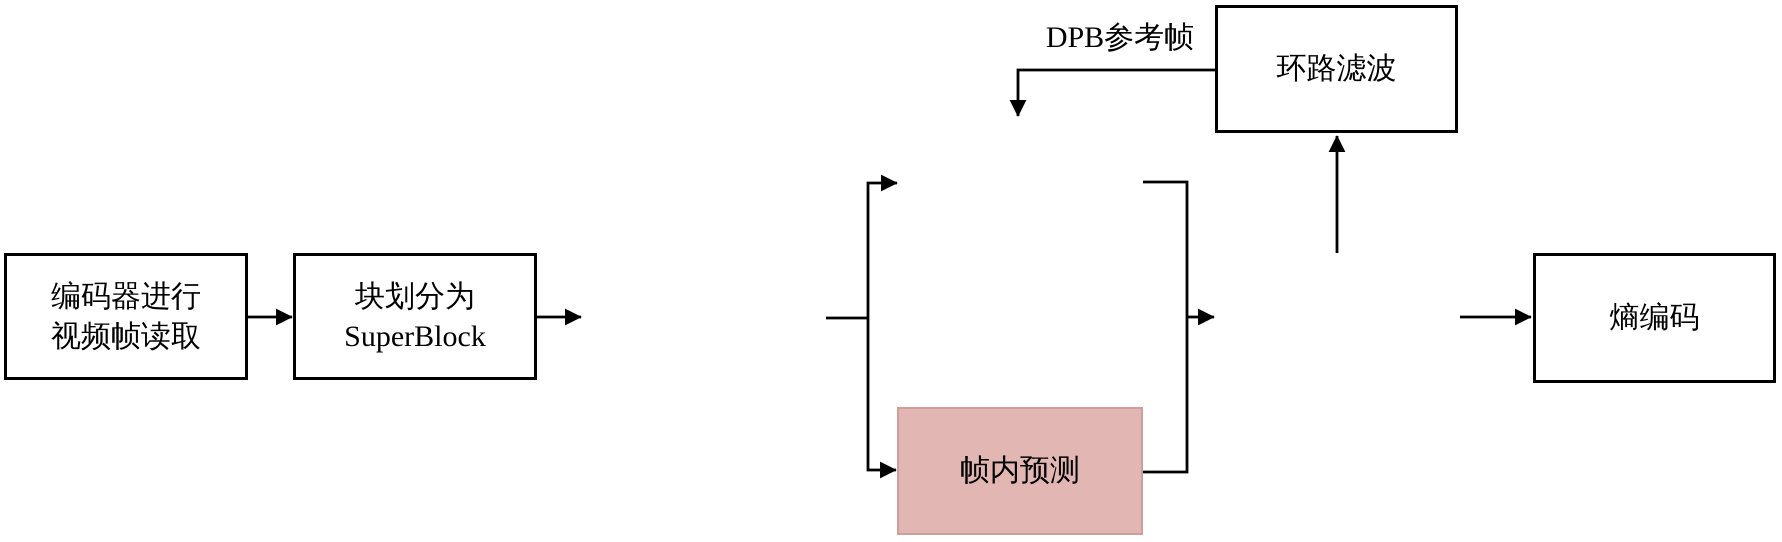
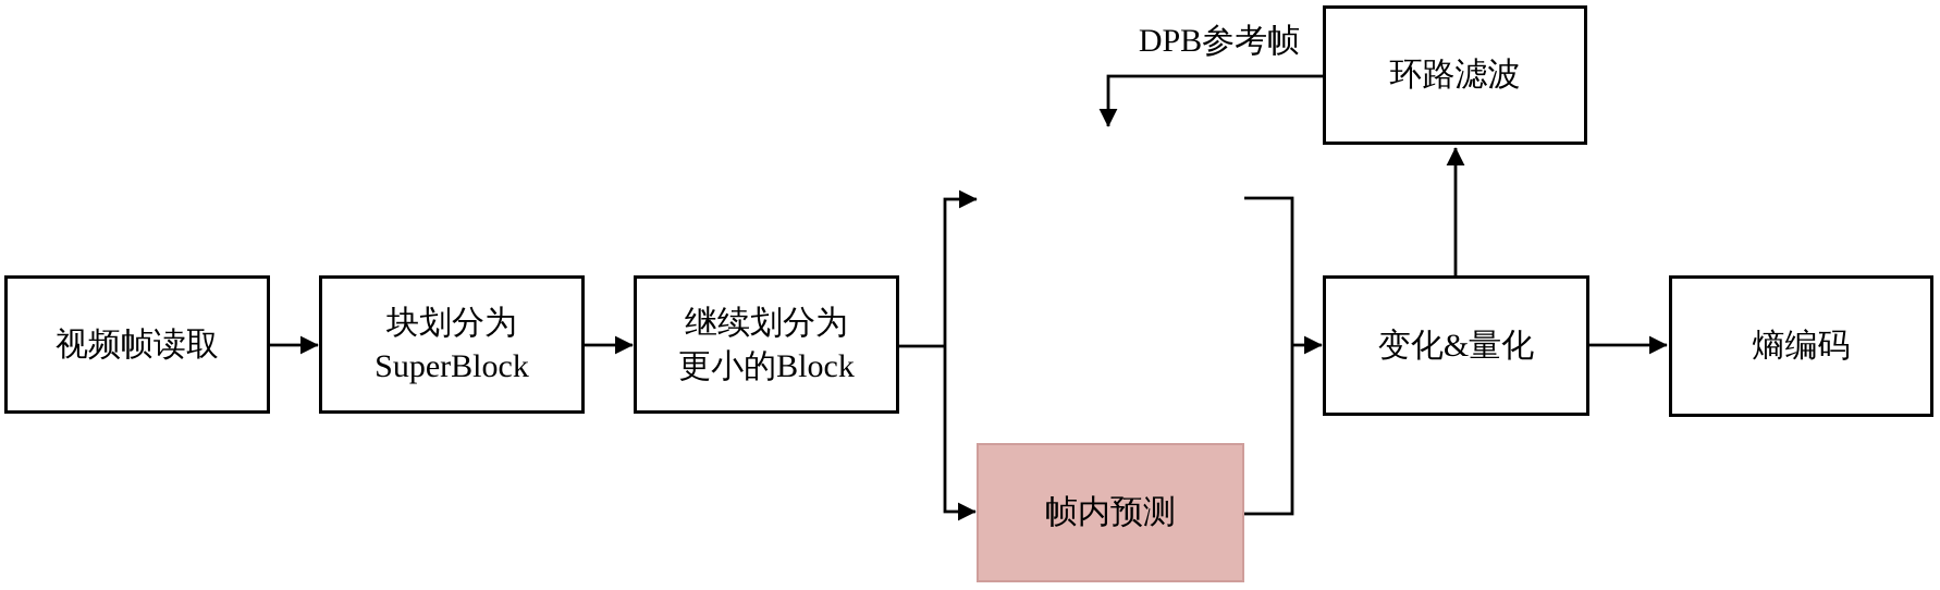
- 编码器进行
  视频帧读取
  块划分为
  SuperBlock
+ 继续划分为
+ 更小的Block
  帧内预测
  环路滤波
+ 变化&量化
  熵编码
  DPB参考帧
